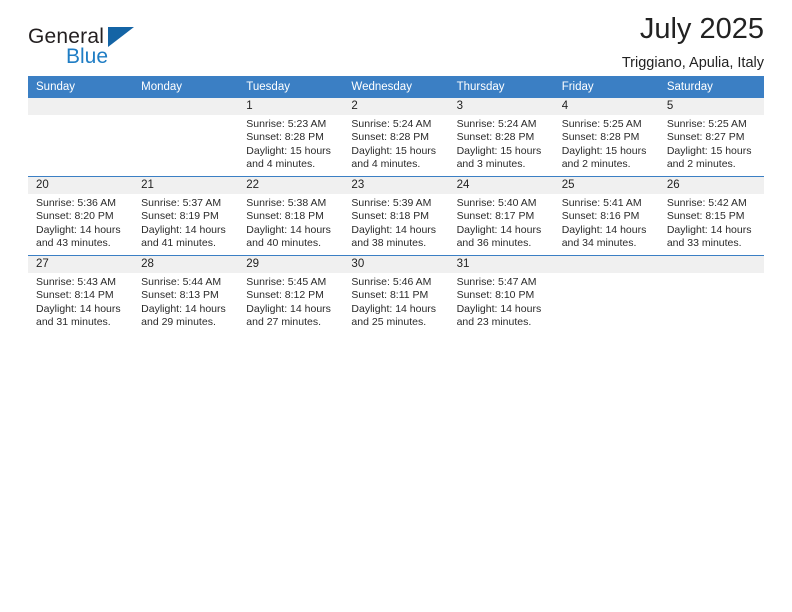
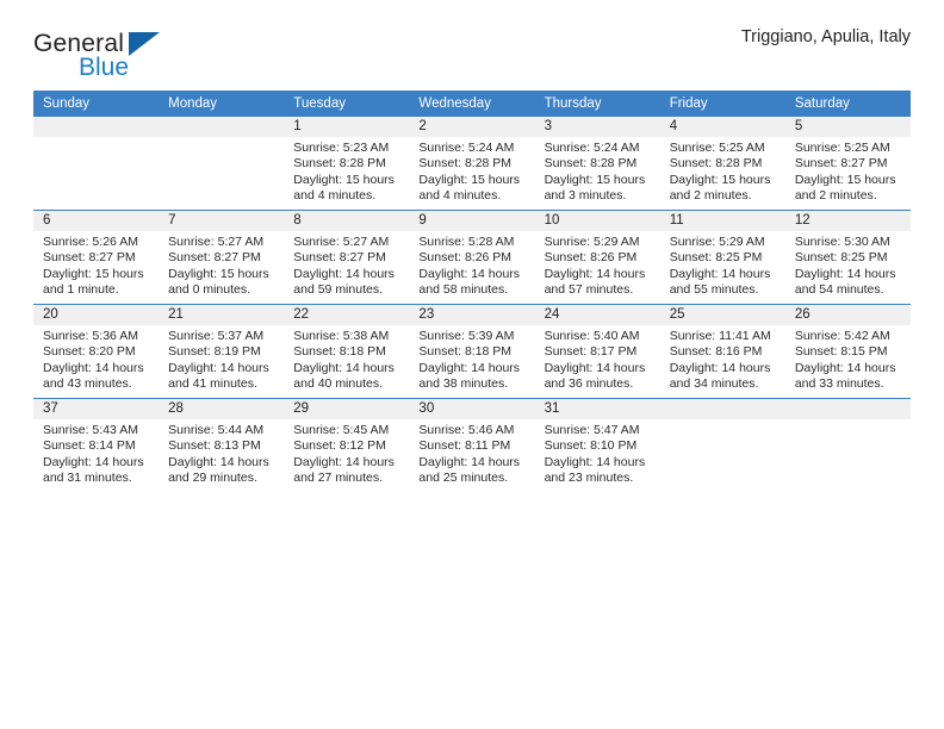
  General
  Blue
- July 2025
  Triggiano, Apulia, Italy
  Sunday	Monday	Tuesday	Wednesday	Thursday	Friday	Saturday
  		1Sunrise: 5:23 AMSunset: 8:28 PMDaylight: 15 hoursand 4 minutes.	2Sunrise: 5:24 AMSunset: 8:28 PMDaylight: 15 hoursand 4 minutes.	3Sunrise: 5:24 AMSunset: 8:28 PMDaylight: 15 hoursand 3 minutes.	4Sunrise: 5:25 AMSunset: 8:28 PMDaylight: 15 hoursand 2 minutes.	5Sunrise: 5:25 AMSunset: 8:27 PMDaylight: 15 hoursand 2 minutes.
+ 6Sunrise: 5:26 AMSunset: 8:27 PMDaylight: 15 hoursand 1 minute.	7Sunrise: 5:27 AMSunset: 8:27 PMDaylight: 15 hoursand 0 minutes.	8Sunrise: 5:27 AMSunset: 8:27 PMDaylight: 14 hoursand 59 minutes.	9Sunrise: 5:28 AMSunset: 8:26 PMDaylight: 14 hoursand 58 minutes.	10Sunrise: 5:29 AMSunset: 8:26 PMDaylight: 14 hoursand 57 minutes.	11Sunrise: 5:29 AMSunset: 8:25 PMDaylight: 14 hoursand 55 minutes.	12Sunrise: 5:30 AMSunset: 8:25 PMDaylight: 14 hoursand 54 minutes.
- 20Sunrise: 5:36 AMSunset: 8:20 PMDaylight: 14 hoursand 43 minutes.	21Sunrise: 5:37 AMSunset: 8:19 PMDaylight: 14 hoursand 41 minutes.	22Sunrise: 5:38 AMSunset: 8:18 PMDaylight: 14 hoursand 40 minutes.	23Sunrise: 5:39 AMSunset: 8:18 PMDaylight: 14 hoursand 38 minutes.	24Sunrise: 5:40 AMSunset: 8:17 PMDaylight: 14 hoursand 36 minutes.	25Sunrise: 5:41 AMSunset: 8:16 PMDaylight: 14 hoursand 34 minutes.	26Sunrise: 5:42 AMSunset: 8:15 PMDaylight: 14 hoursand 33 minutes.
+ 20Sunrise: 5:36 AMSunset: 8:20 PMDaylight: 14 hoursand 43 minutes.	21Sunrise: 5:37 AMSunset: 8:19 PMDaylight: 14 hoursand 41 minutes.	22Sunrise: 5:38 AMSunset: 8:18 PMDaylight: 14 hoursand 40 minutes.	23Sunrise: 5:39 AMSunset: 8:18 PMDaylight: 14 hoursand 38 minutes.	24Sunrise: 5:40 AMSunset: 8:17 PMDaylight: 14 hoursand 36 minutes.	25Sunrise: 11:41 AMSunset: 8:16 PMDaylight: 14 hoursand 34 minutes.	26Sunrise: 5:42 AMSunset: 8:15 PMDaylight: 14 hoursand 33 minutes.
- 27Sunrise: 5:43 AMSunset: 8:14 PMDaylight: 14 hoursand 31 minutes.	28Sunrise: 5:44 AMSunset: 8:13 PMDaylight: 14 hoursand 29 minutes.	29Sunrise: 5:45 AMSunset: 8:12 PMDaylight: 14 hoursand 27 minutes.	30Sunrise: 5:46 AMSunset: 8:11 PMDaylight: 14 hoursand 25 minutes.	31Sunrise: 5:47 AMSunset: 8:10 PMDaylight: 14 hoursand 23 minutes.
+ 37Sunrise: 5:43 AMSunset: 8:14 PMDaylight: 14 hoursand 31 minutes.	28Sunrise: 5:44 AMSunset: 8:13 PMDaylight: 14 hoursand 29 minutes.	29Sunrise: 5:45 AMSunset: 8:12 PMDaylight: 14 hoursand 27 minutes.	30Sunrise: 5:46 AMSunset: 8:11 PMDaylight: 14 hoursand 25 minutes.	31Sunrise: 5:47 AMSunset: 8:10 PMDaylight: 14 hoursand 23 minutes.
